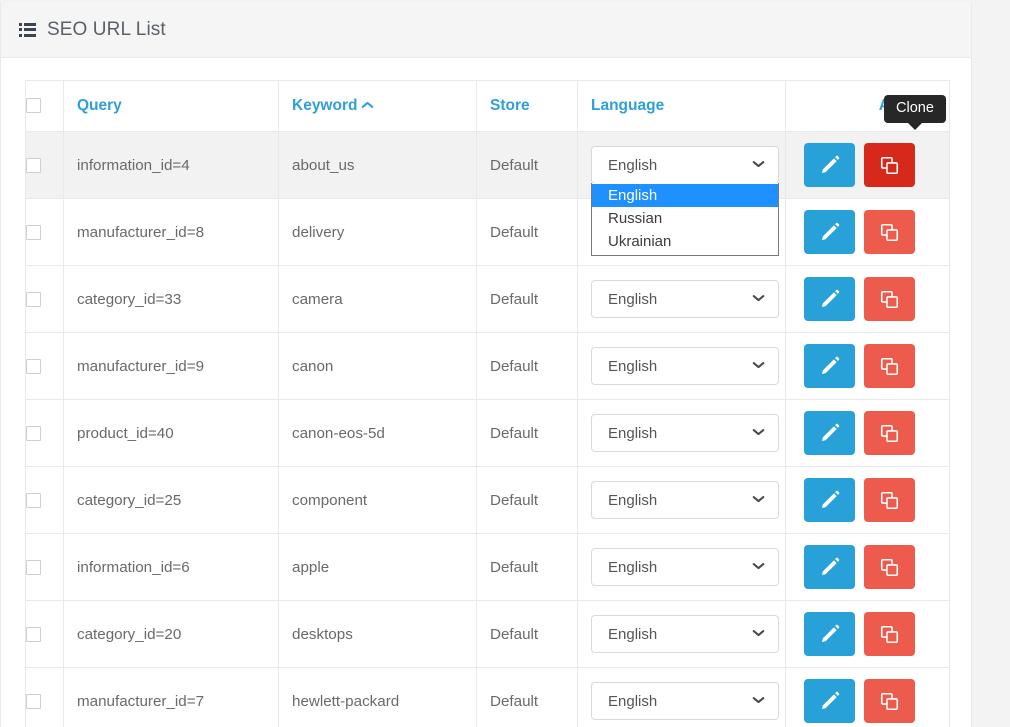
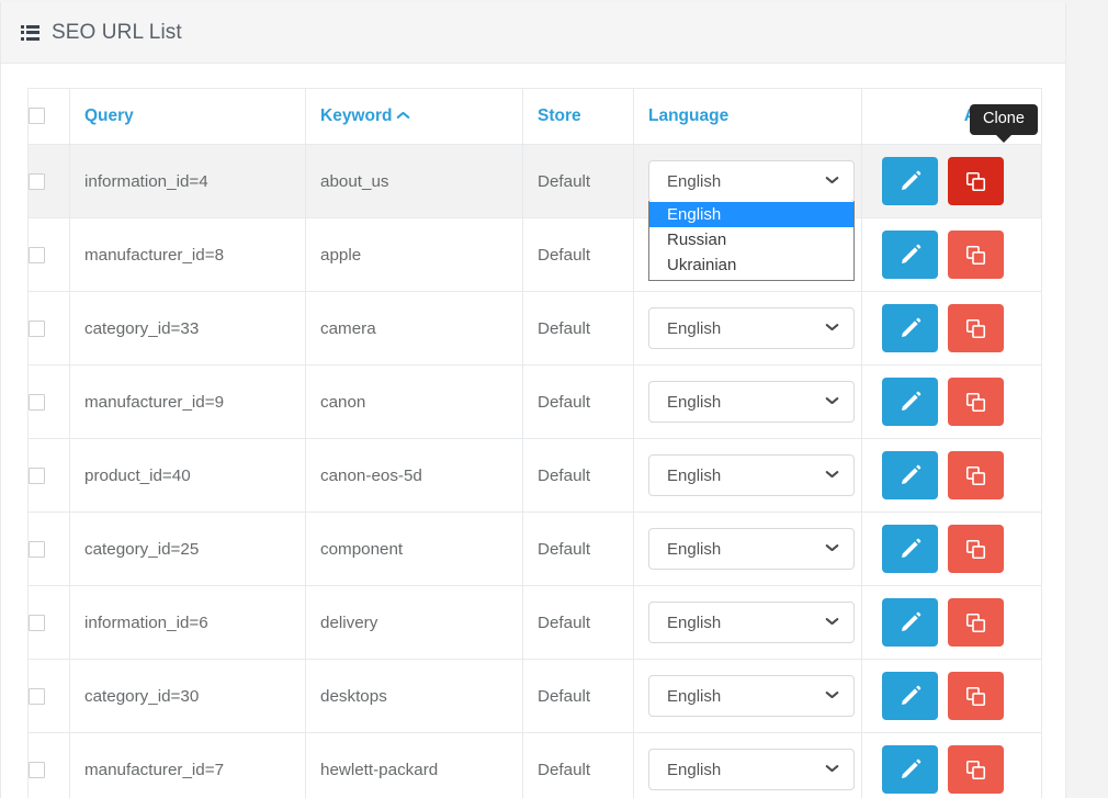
  SEO URL List
  	Query	Keyword	Store	Language
  	information_id=4	about_us	Default	EnglishEnglishRussianUkrainian
- 	manufacturer_id=8	delivery	Default
+ 	manufacturer_id=8	apple	Default
  	category_id=33	camera	Default	English
  	manufacturer_id=9	canon	Default	English
  	product_id=40	canon-eos-5d	Default	English
  	category_id=25	component	Default	English
- 	information_id=6	apple	Default	English
+ 	information_id=6	delivery	Default	English
- 	category_id=20	desktops	Default	English
+ 	category_id=30	desktops	Default	English
  	manufacturer_id=7	hewlett-packard	Default	English
  Clone
